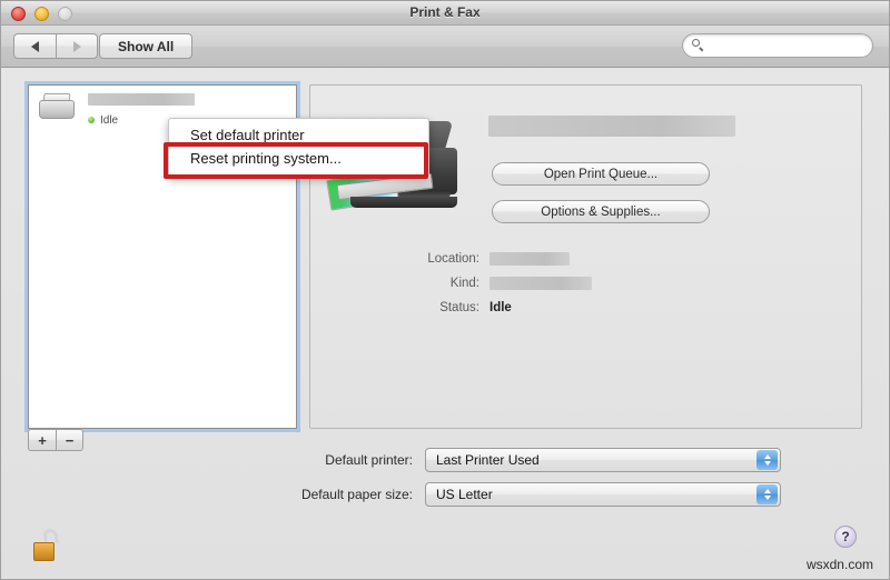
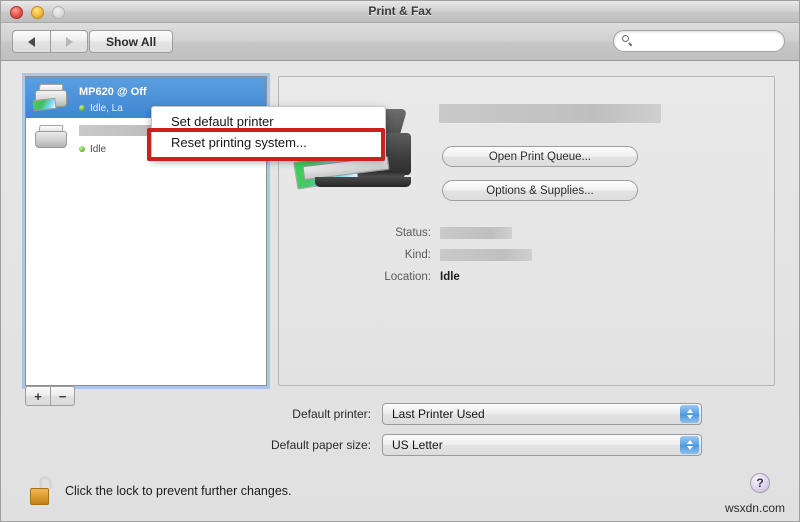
  Print & Fax
  Show All
+ MP620 @ Off
+ Idle, La
  Idle
  +
  −
  Open Print Queue...
  Options & Supplies...
- Location:
+ Status:
  Kind:
- Status:
+ Location:
  Idle
  Default printer:
  Last Printer Used
  Default paper size:
  US Letter
+ Click the lock to prevent further changes.
  ?
  wsxdn.com
  Set default printer
  Reset printing system...
